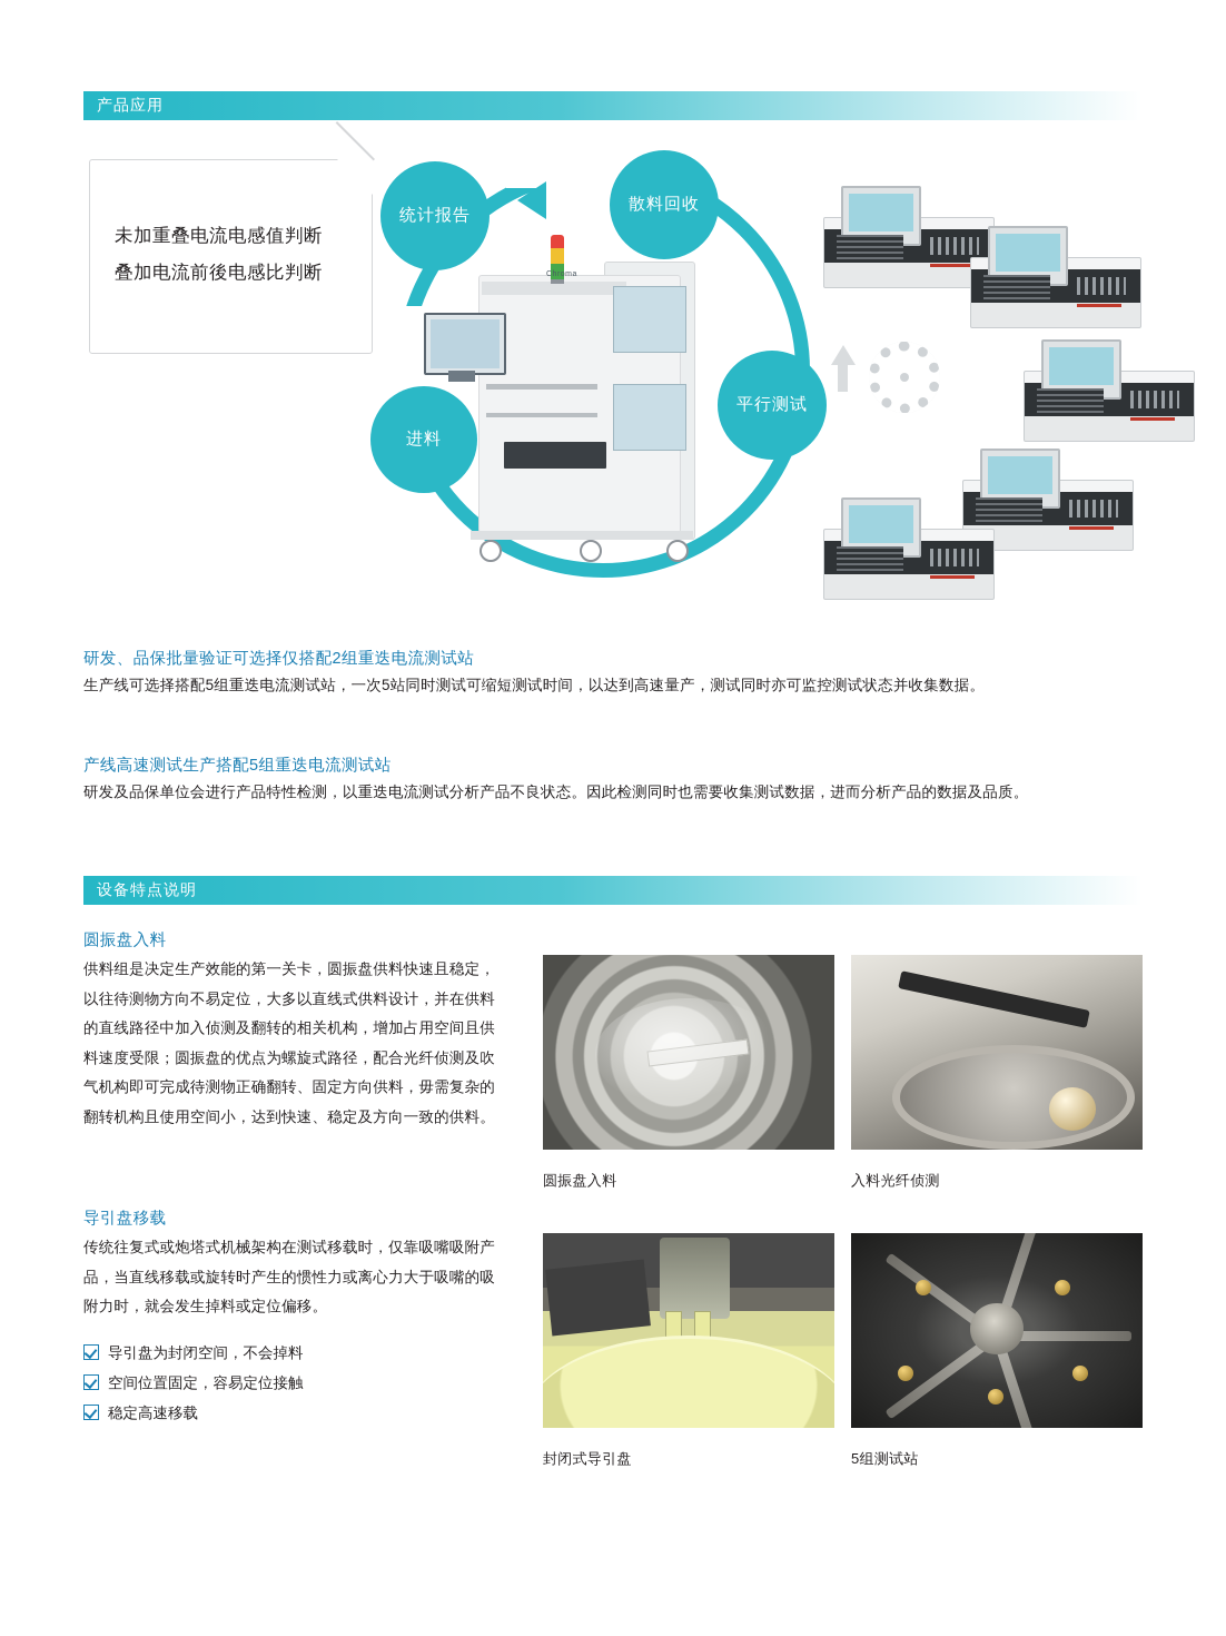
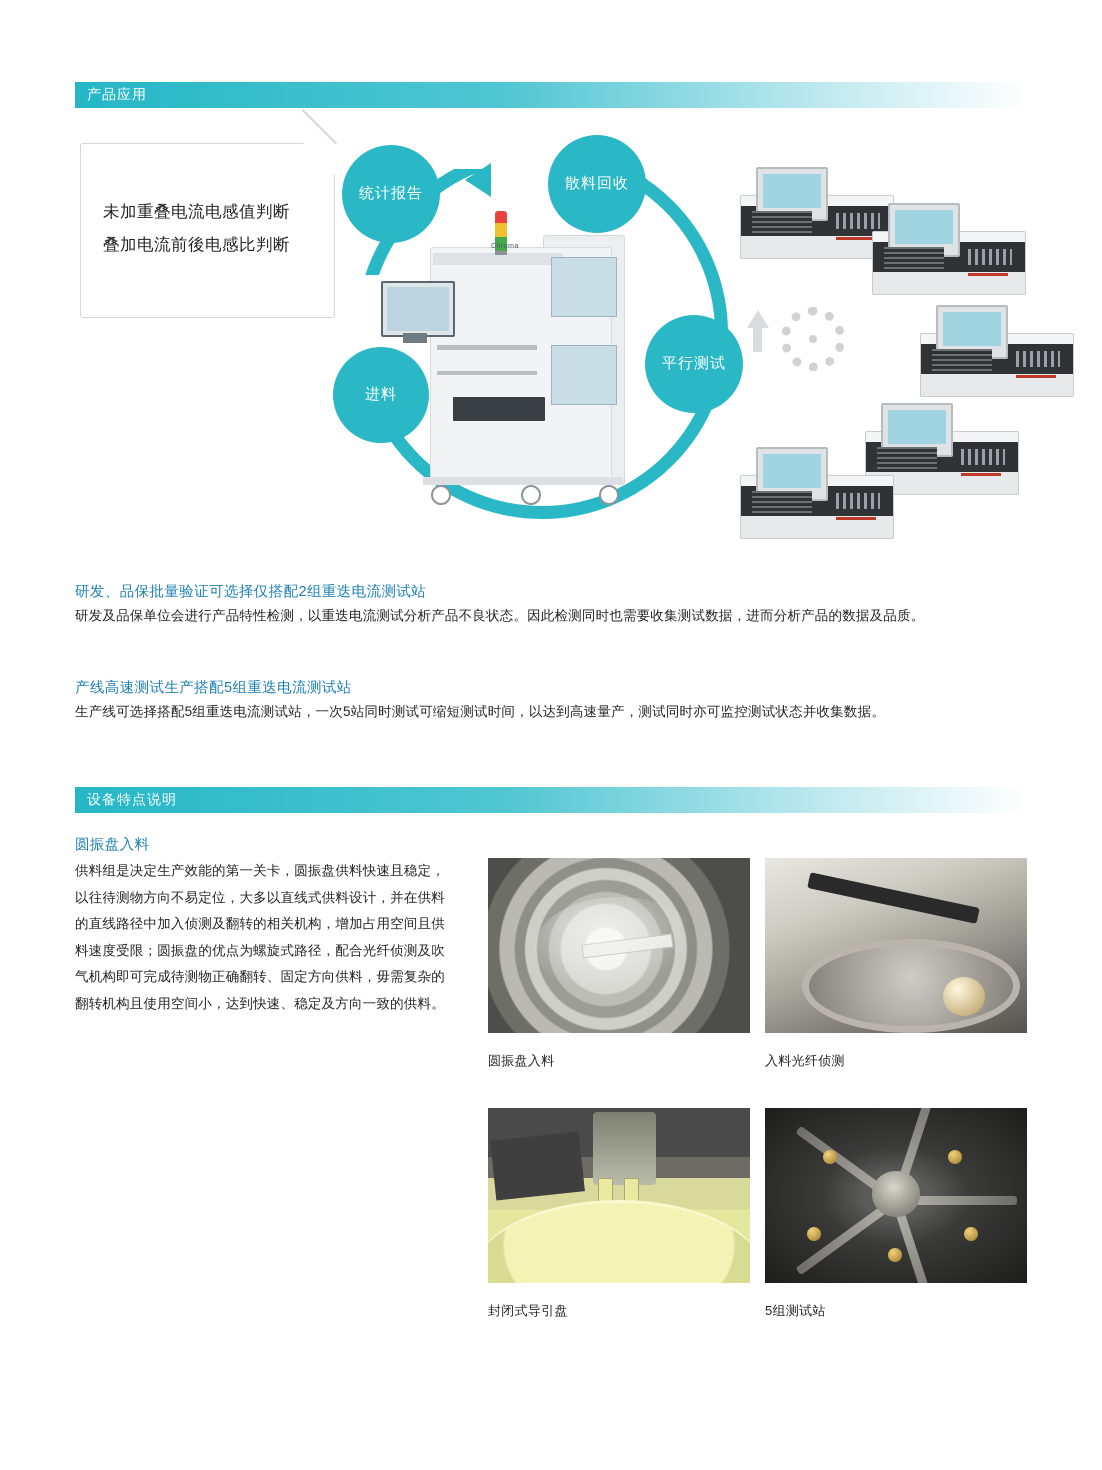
  产品应用
  未加重叠电流电感值判断
  叠加电流前後电感比判断
  统计报告
  散料回收
  进料
  平行测试
  研发、品保批量验证可选择仅搭配2组重迭电流测试站
- 生产线可选择搭配5组重迭电流测试站，一次5站同时测试可缩短测试时间，以达到高速量产，测试同时亦可监控测试状态并收集数据。
+ 研发及品保单位会进行产品特性检测，以重迭电流测试分析产品不良状态。因此检测同时也需要收集测试数据，进而分析产品的数据及品质。
  产线高速测试生产搭配5组重迭电流测试站
- 研发及品保单位会进行产品特性检测，以重迭电流测试分析产品不良状态。因此检测同时也需要收集测试数据，进而分析产品的数据及品质。
+ 生产线可选择搭配5组重迭电流测试站，一次5站同时测试可缩短测试时间，以达到高速量产，测试同时亦可监控测试状态并收集数据。
  设备特点说明
  圆振盘入料
  供料组是决定生产效能的第一关卡，圆振盘供料快速且稳定，以往待测物方向不易定位，大多以直线式供料设计，并在供料的直线路径中加入侦测及翻转的相关机构，增加占用空间且供料速度受限；圆振盘的优点为螺旋式路径，配合光纤侦测及吹气机构即可完成待测物正确翻转、固定方向供料，毋需复杂的翻转机构且使用空间小，达到快速、稳定及方向一致的供料。
- 导引盘移载
- 传统往复式或炮塔式机械架构在测试移载时，仅靠吸嘴吸附产品，当直线移载或旋转时产生的惯性力或离心力大于吸嘴的吸附力时，就会发生掉料或定位偏移。
- 导引盘为封闭空间，不会掉料
- 空间位置固定，容易定位接触
- 稳定高速移载
  圆振盘入料
  入料光纤侦测
  封闭式导引盘
  5组测试站
